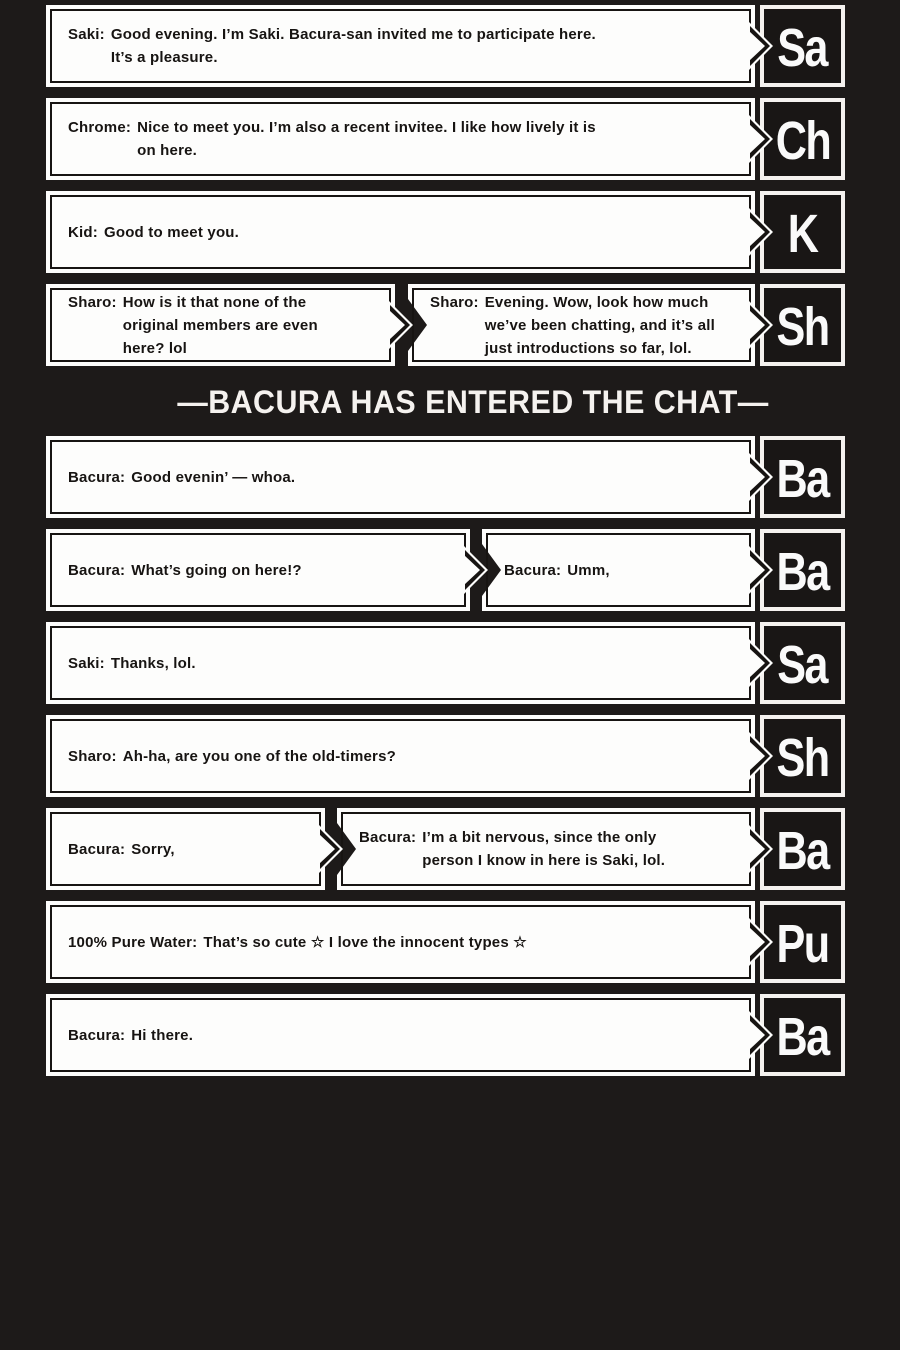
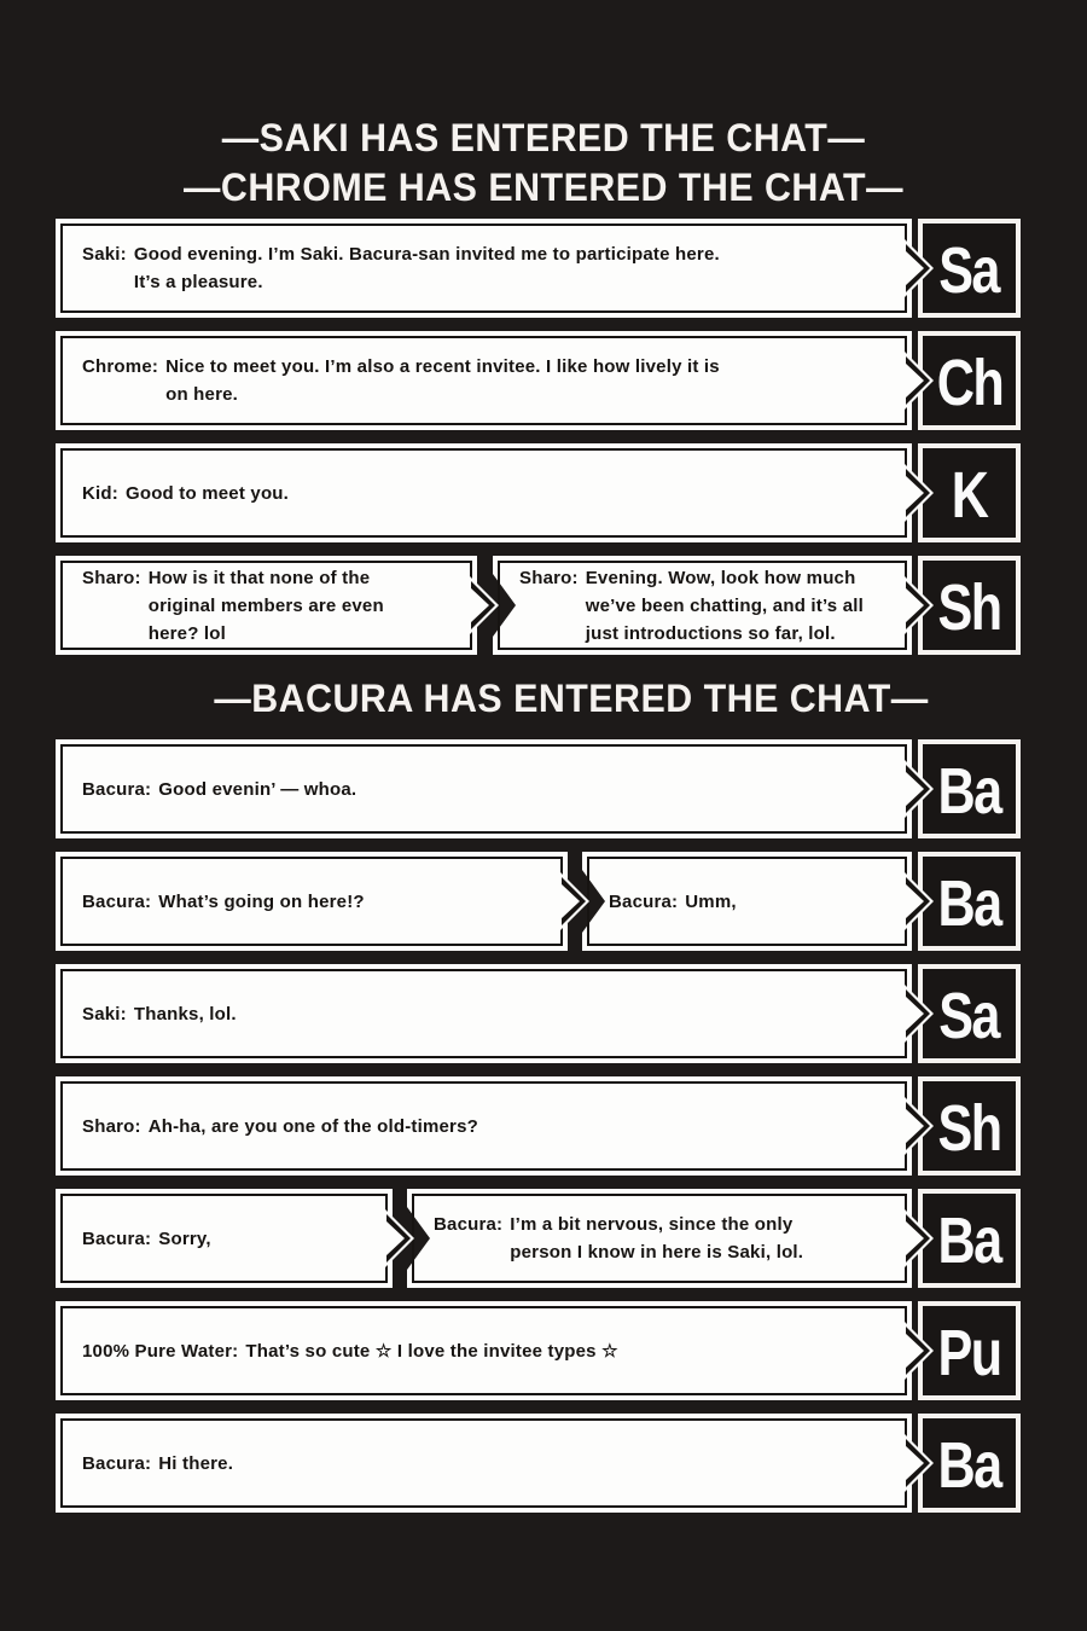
+ —SAKI HAS ENTERED THE CHAT—
+ —CHROME HAS ENTERED THE CHAT—
  Saki:
  Good evening. I’m Saki. Bacura-san invited me to participate here.
  It’s a pleasure.
  Sa
  Chrome:
  Nice to meet you. I’m also a recent invitee. I like how lively it is
  on here.
  Ch
  Kid:
  Good to meet you.
  K
  Sharo:
  How is it that none of the
  original members are even
  here? lol
  Sharo:
  Evening. Wow, look how much
  we’ve been chatting, and it’s all
  just introductions so far, lol.
  Sh
  —BACURA HAS ENTERED THE CHAT—
  Bacura:
  Good evenin’ — whoa.
  Ba
  Bacura:
  What’s going on here!?
  Bacura:
  Umm,
  Ba
  Saki:
  Thanks, lol.
  Sa
  Sharo:
  Ah-ha, are you one of the old-timers?
  Sh
  Bacura:
  Sorry,
  Bacura:
  I’m a bit nervous, since the only
  person I know in here is Saki, lol.
  Ba
  100% Pure Water:
- That’s so cute ☆ I love the innocent types ☆
+ That’s so cute ☆ I love the invitee types ☆
  Pu
  Bacura:
  Hi there.
  Ba
